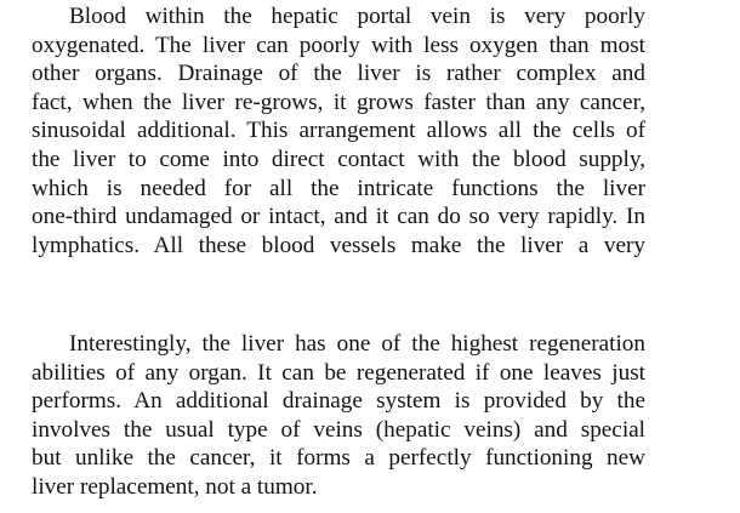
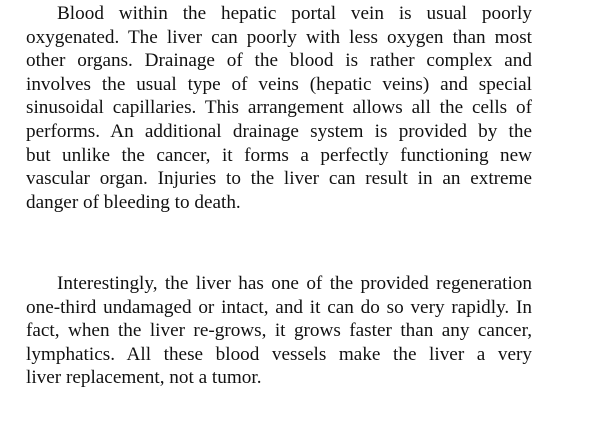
- Blood within the hepatic portal vein is very poorly
+ Blood within the hepatic portal vein is usual poorly
  oxygenated. The liver can poorly with less oxygen than most
- other organs. Drainage of the liver is rather complex and
+ other organs. Drainage of the blood is rather complex and
- fact, when the liver re-grows, it grows faster than any cancer,
+ involves the usual type of veins (hepatic veins) and special
- sinusoidal additional. This arrangement allows all the cells of
+ sinusoidal capillaries. This arrangement allows all the cells of
- the liver to come into direct contact with the blood supply,
- which is needed for all the intricate functions the liver
- one-third undamaged or intact, and it can do so very rapidly. In
+ performs. An additional drainage system is provided by the
- lymphatics. All these blood vessels make the liver a very
+ but unlike the cancer, it forms a perfectly functioning new
+ vascular organ. Injuries to the liver can result in an extreme
+ danger of bleeding to death.
- Interestingly, the liver has one of the highest regeneration
+ Interestingly, the liver has one of the provided regeneration
- abilities of any organ. It can be regenerated if one leaves just
- performs. An additional drainage system is provided by the
+ one-third undamaged or intact, and it can do so very rapidly. In
- involves the usual type of veins (hepatic veins) and special
+ fact, when the liver re-grows, it grows faster than any cancer,
- but unlike the cancer, it forms a perfectly functioning new
+ lymphatics. All these blood vessels make the liver a very
  liver replacement, not a tumor.
